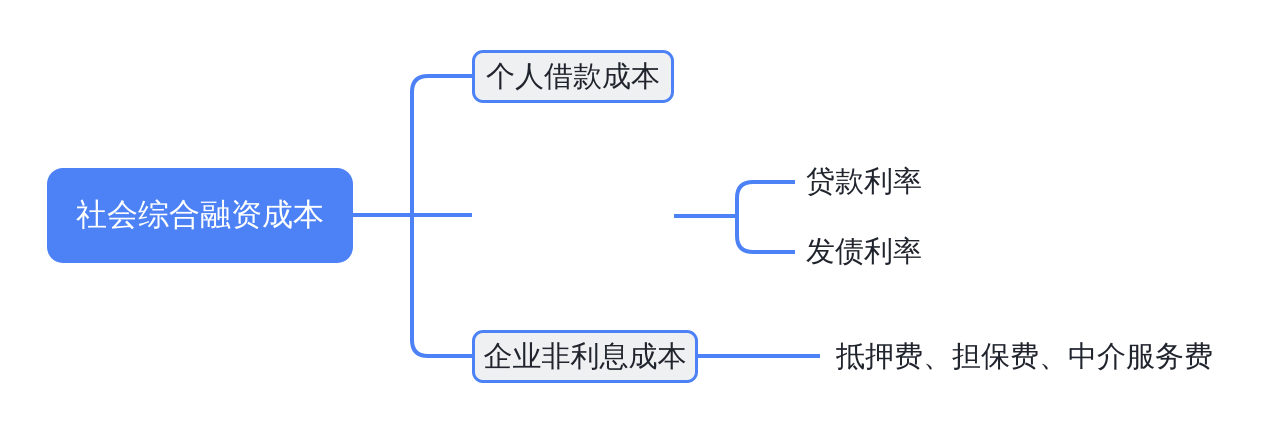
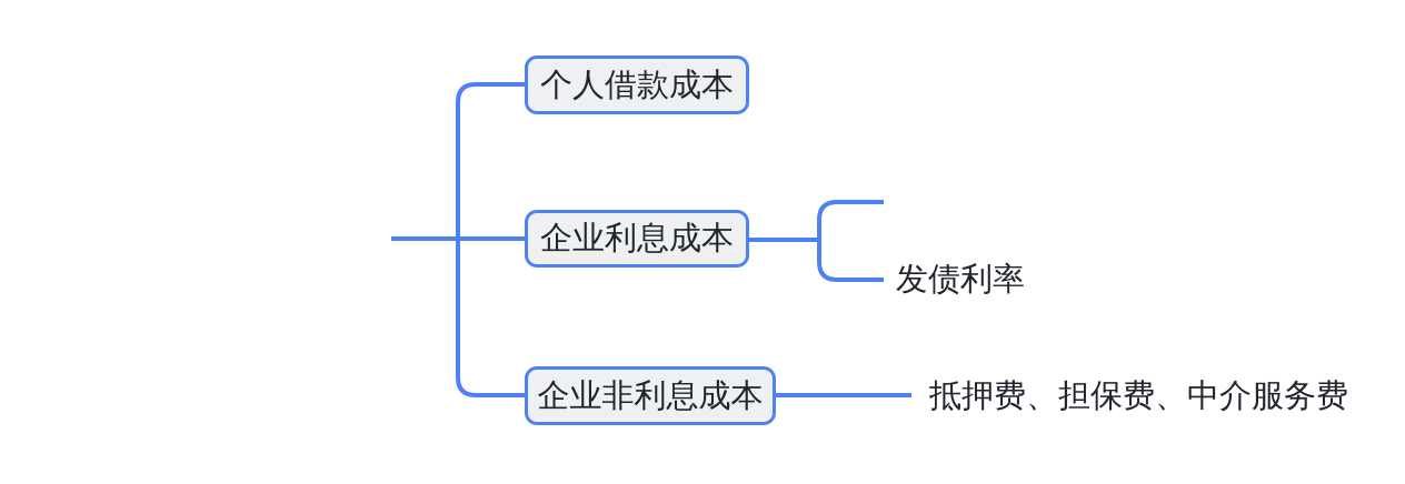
- 社会综合融资成本
  个人借款成本
+ 企业利息成本
  企业非利息成本
- 贷款利率
  发债利率
  抵押费、担保费、中介服务费
